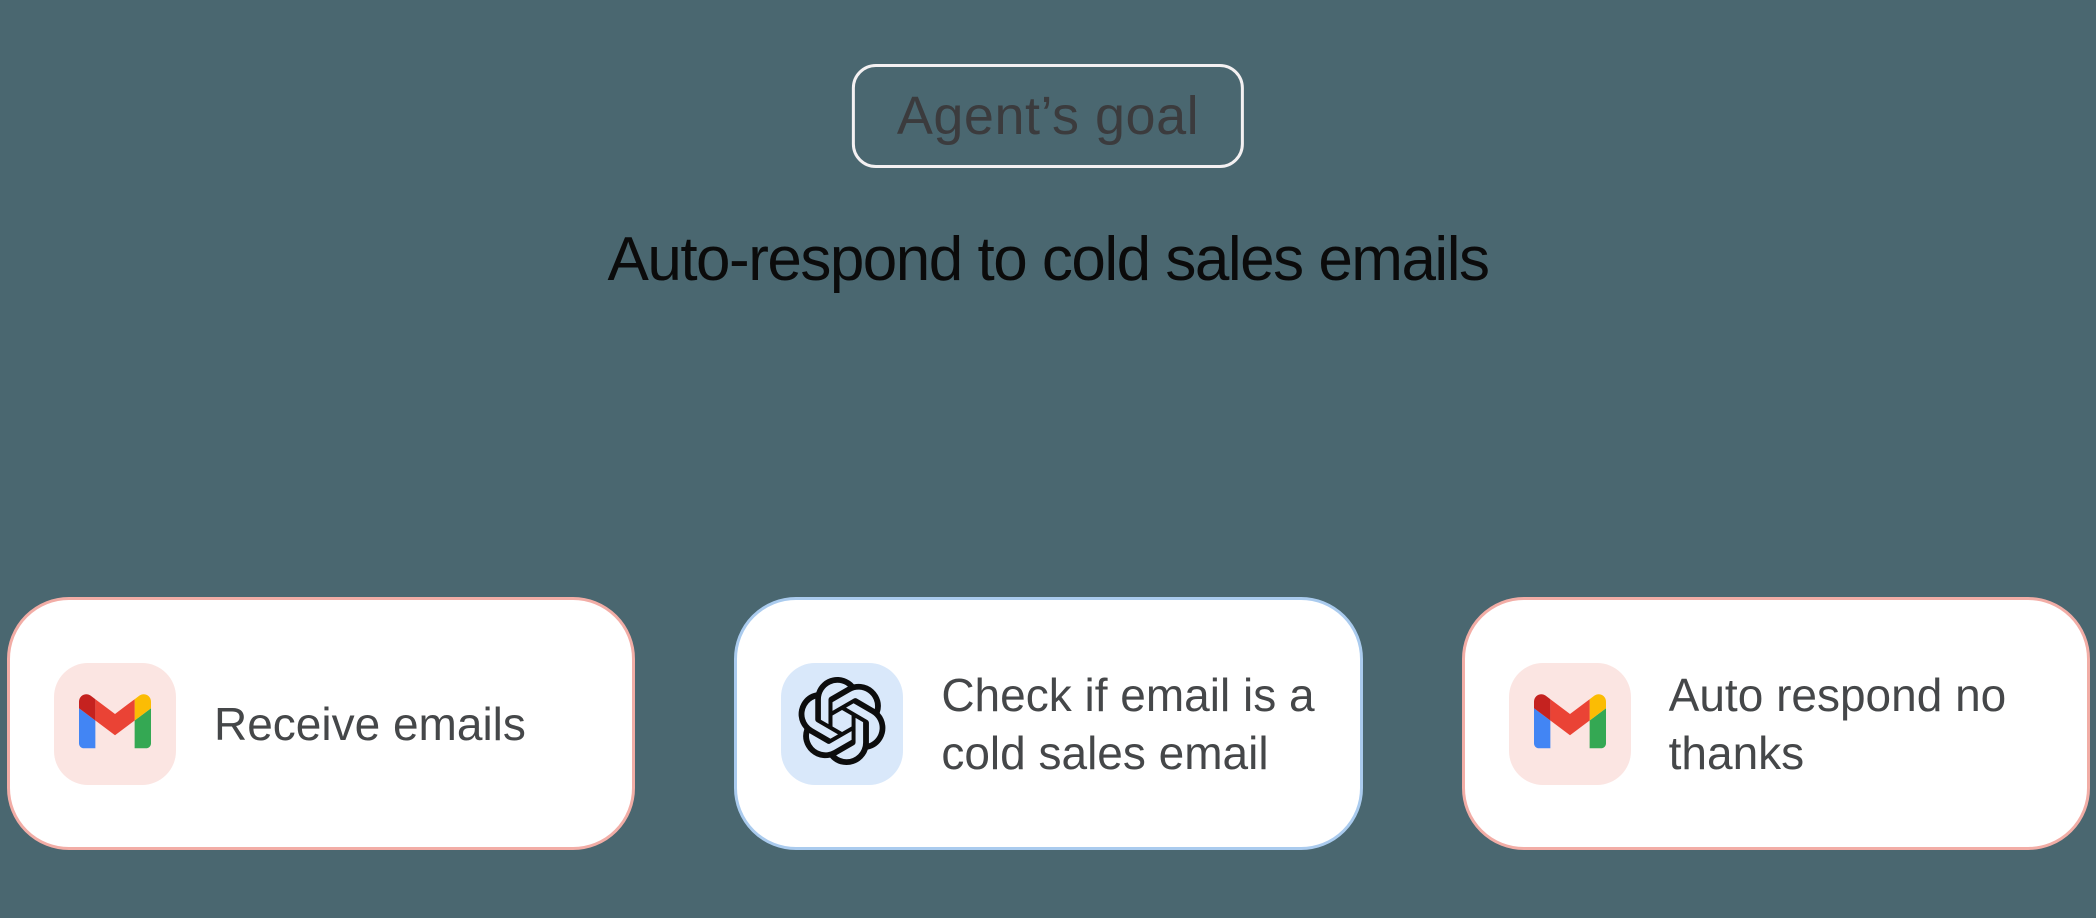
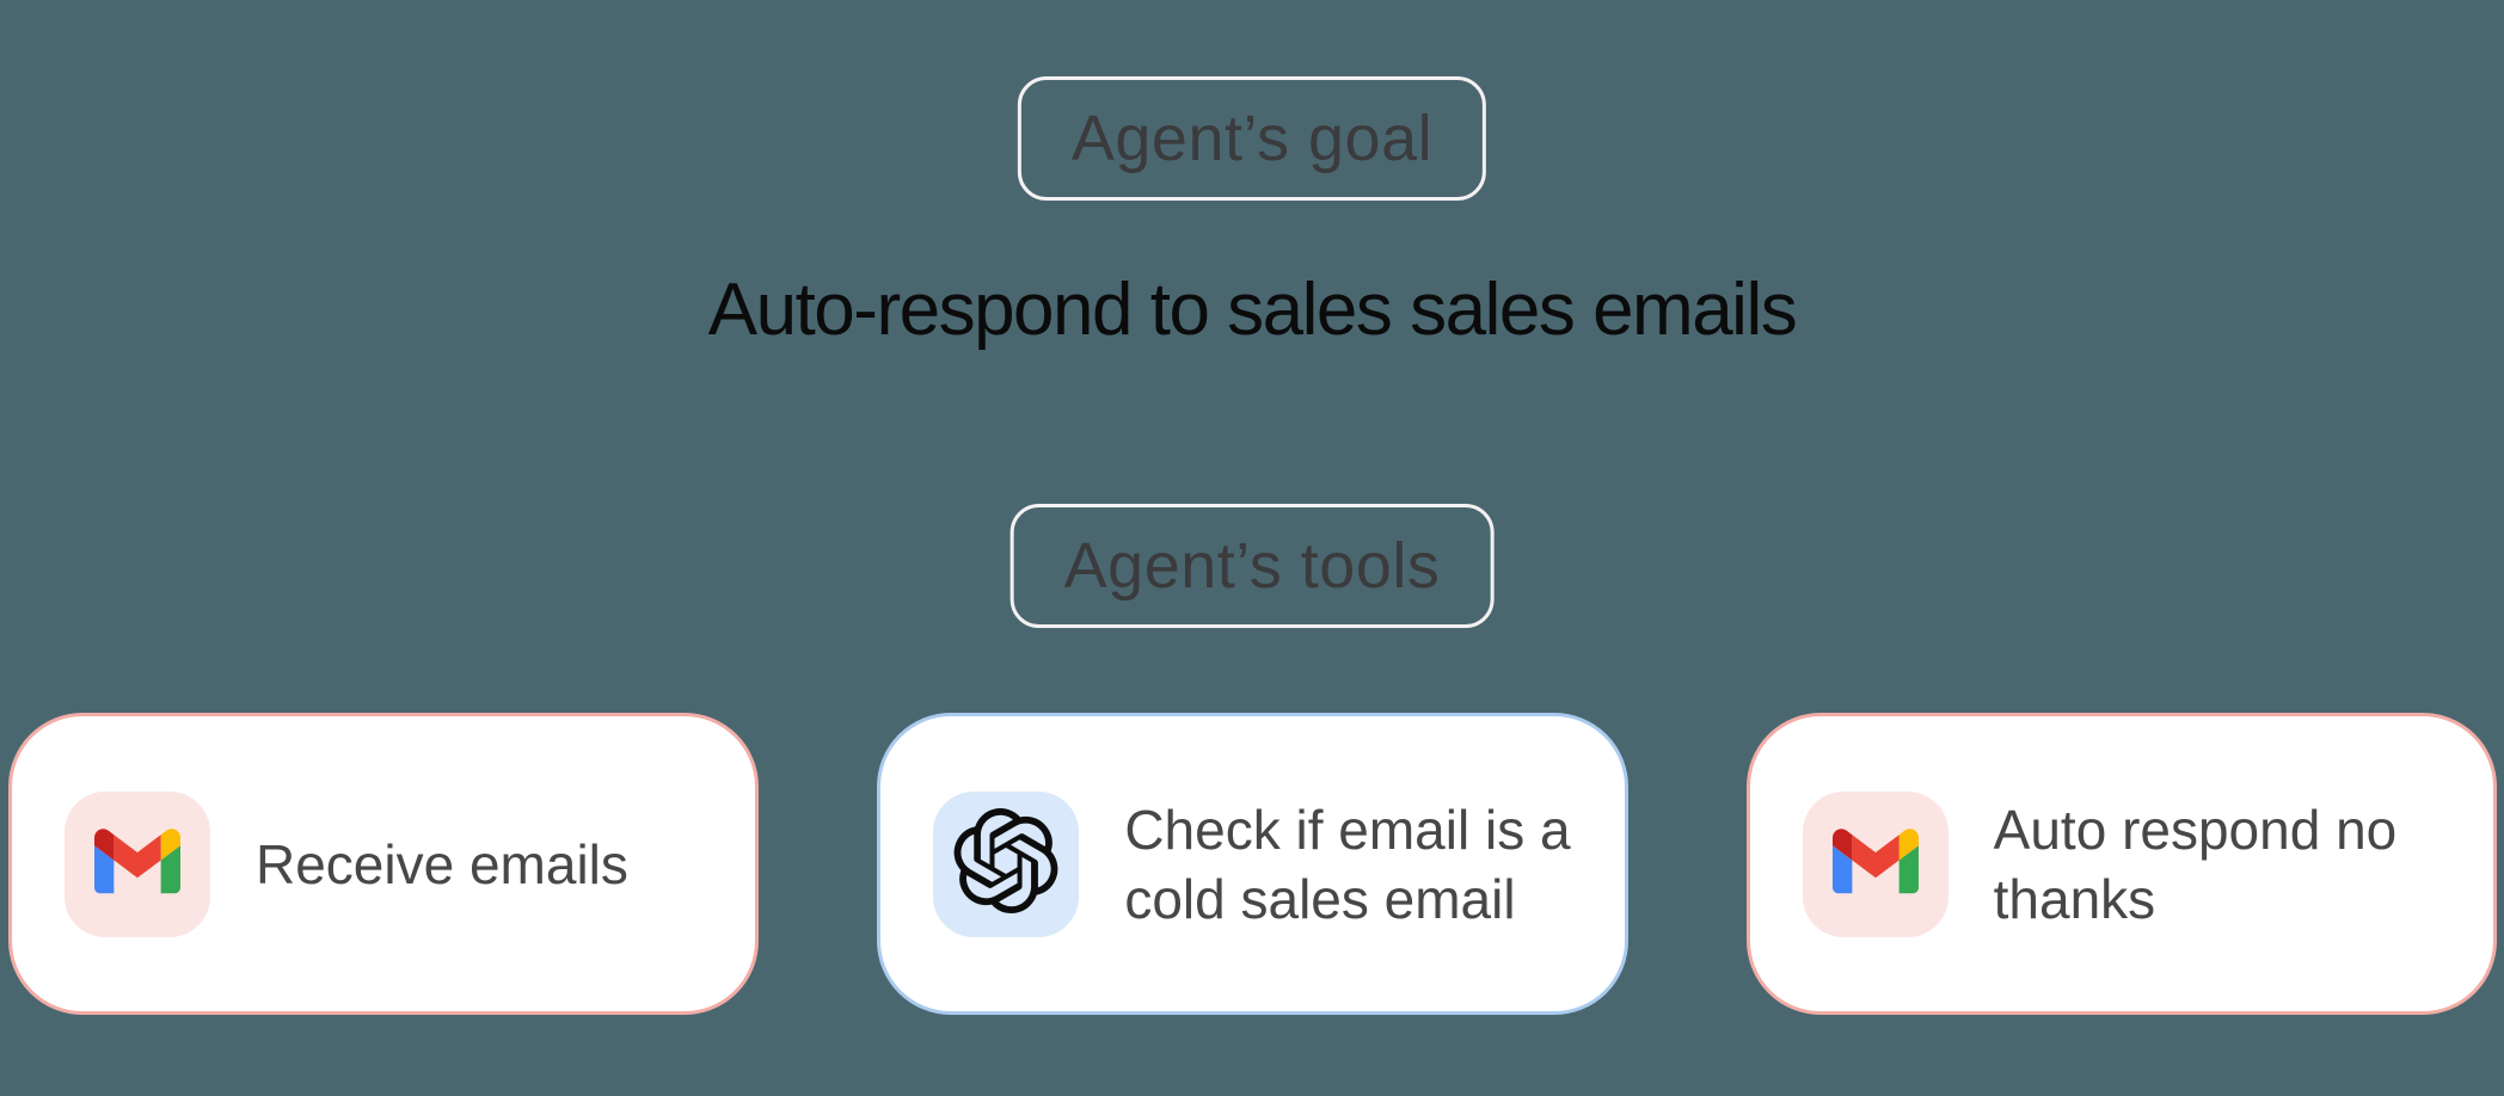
  Agent’s goal
- Auto-respond to cold sales emails
+ Auto-respond to sales sales emails
+ Agent’s tools
  Receive emails
  Check if email is a cold sales email
  Auto respond no thanks
